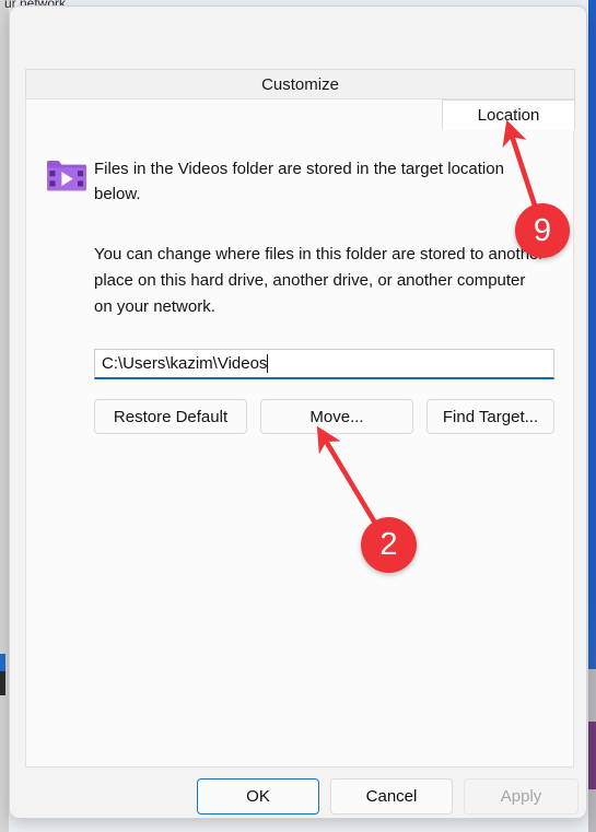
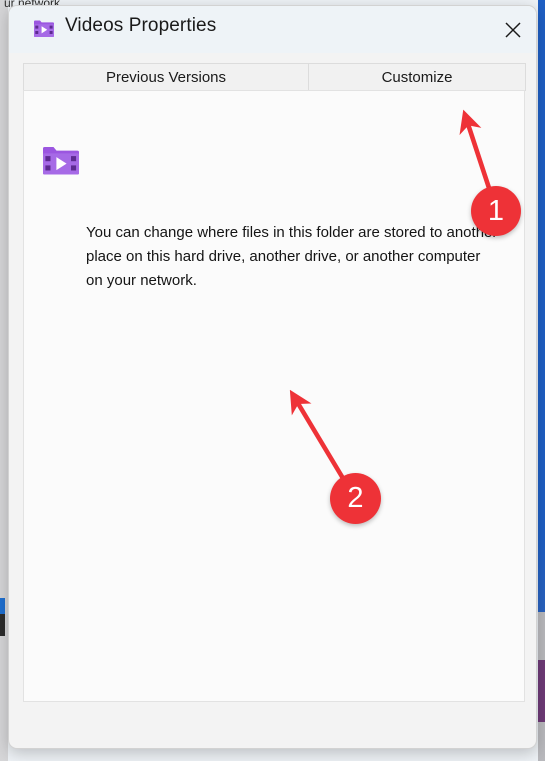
  ur network.
+ Videos Properties
+ Previous Versions
  Customize
- Location
- Files in the Videos folder are stored in the target location below.
  You can change where files in this folder are stored to anoth place on this hard drive, another drive, or another computer on your network.
- C:\Users\kazim\Videos
- Restore Default
- Move...
- Find Target...
- OK
- Cancel
- Apply
- 9
+ 1
  2
